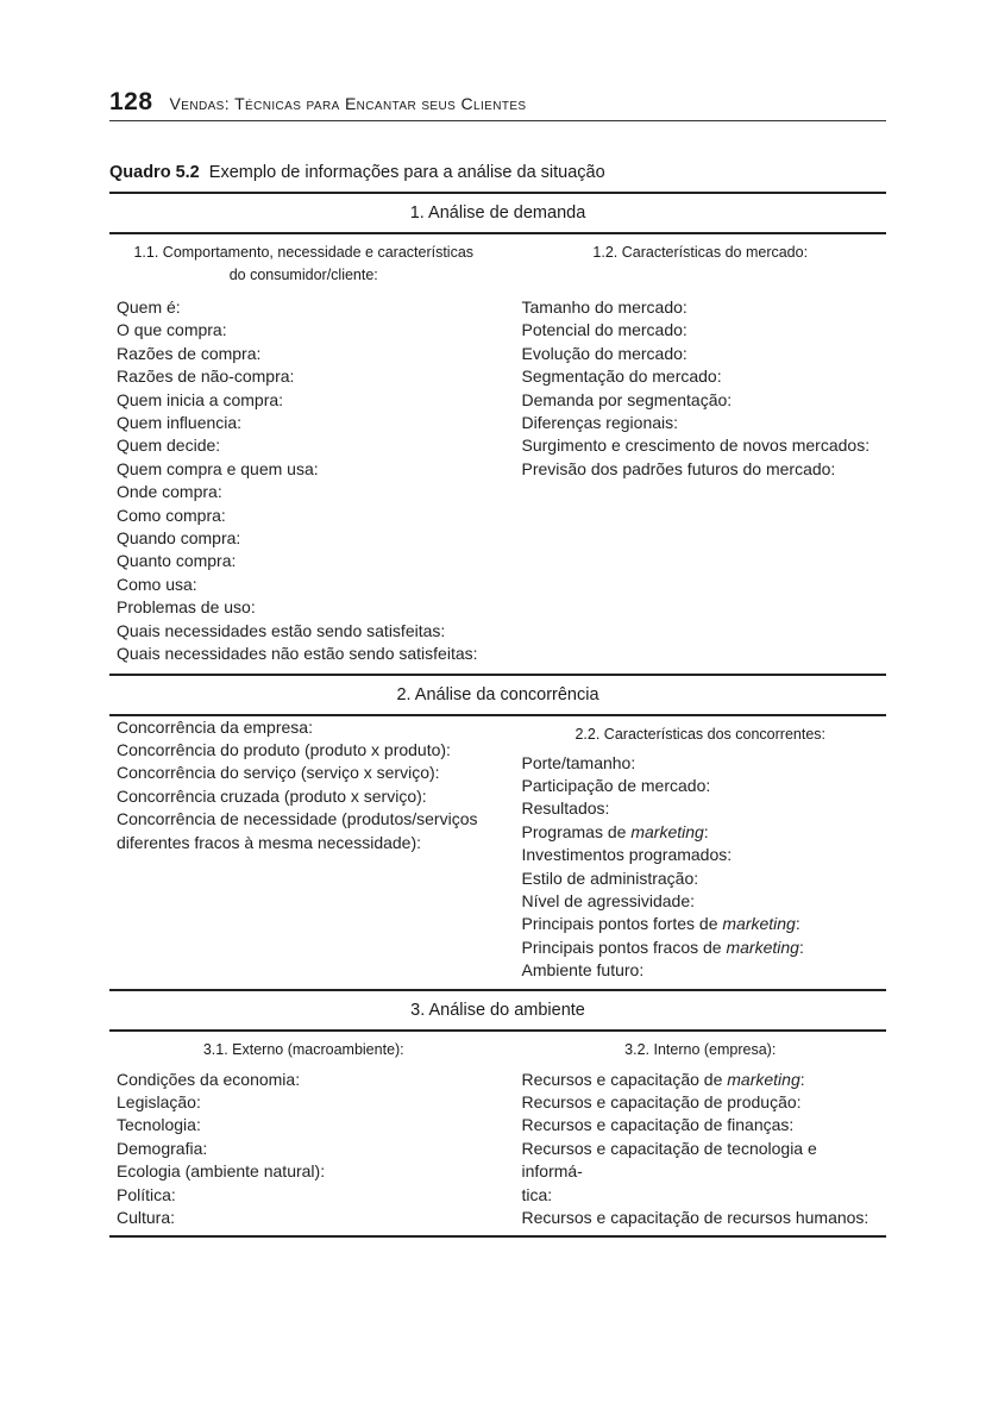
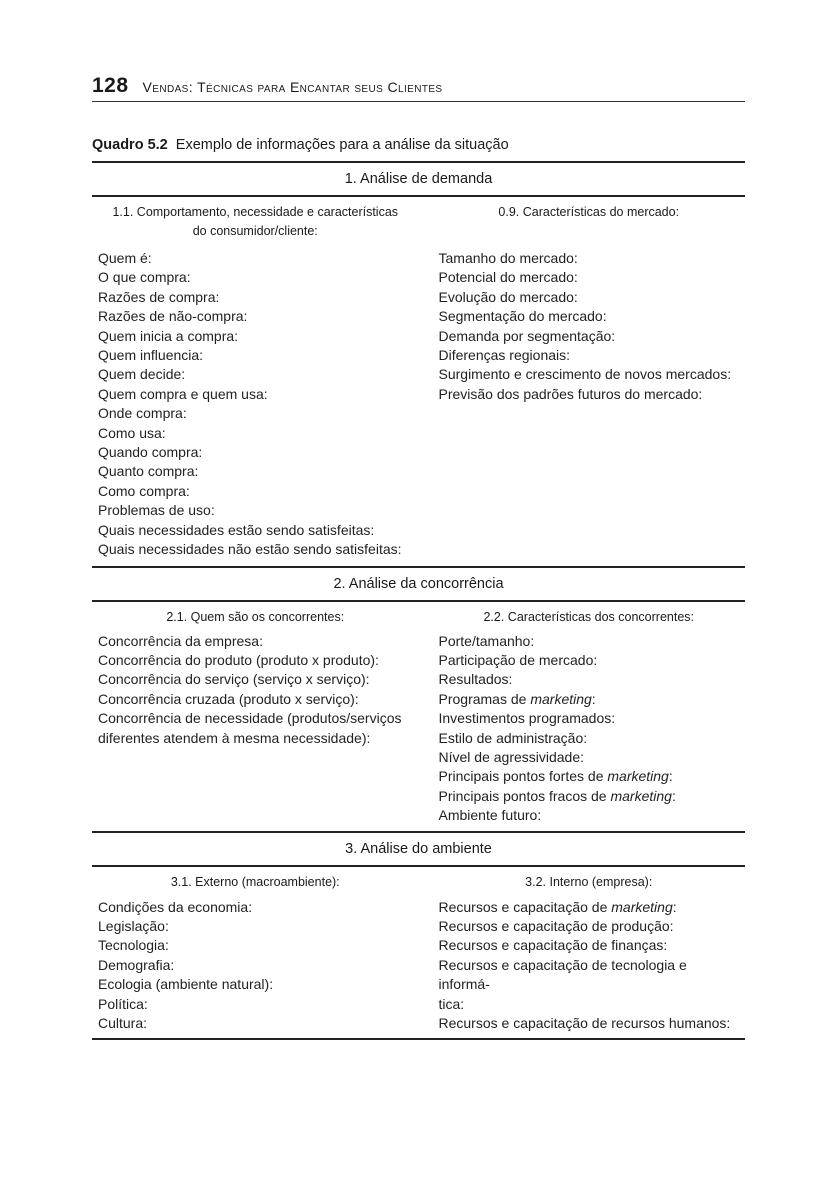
  128
  Vendas: Técnicas para Encantar seus Clientes
  Quadro 5.2 Exemplo de informações para a análise da situação
  1. Análise de demanda
  1.1. Comportamento, necessidade e características
  do consumidor/cliente:
  Quem é:
  O que compra:
  Razões de compra:
  Razões de não-compra:
  Quem inicia a compra:
  Quem influencia:
  Quem decide:
  Quem compra e quem usa:
  Onde compra:
- Como compra:
+ Como usa:
  Quando compra:
  Quanto compra:
- Como usa:
+ Como compra:
  Problemas de uso:
  Quais necessidades estão sendo satisfeitas:
  Quais necessidades não estão sendo satisfeitas:
- 1.2. Características do mercado:
+ 0.9. Características do mercado:
  Tamanho do mercado:
  Potencial do mercado:
  Evolução do mercado:
  Segmentação do mercado:
  Demanda por segmentação:
  Diferenças regionais:
  Surgimento e crescimento de novos mercados:
  Previsão dos padrões futuros do mercado:
  2. Análise da concorrência
+ 2.1. Quem são os concorrentes:
  Concorrência da empresa:
  Concorrência do produto (produto x produto):
  Concorrência do serviço (serviço x serviço):
  Concorrência cruzada (produto x serviço):
  Concorrência de necessidade (produtos/serviços
- diferentes fracos à mesma necessidade):
+ diferentes atendem à mesma necessidade):
  2.2. Características dos concorrentes:
  Porte/tamanho:
  Participação de mercado:
  Resultados:
  Programas de marketing:
  Investimentos programados:
  Estilo de administração:
  Nível de agressividade:
  Principais pontos fortes de marketing:
  Principais pontos fracos de marketing:
  Ambiente futuro:
  3. Análise do ambiente
  3.1. Externo (macroambiente):
  Condições da economia:
  Legislação:
  Tecnologia:
  Demografia:
  Ecologia (ambiente natural):
  Política:
  Cultura:
  3.2. Interno (empresa):
  Recursos e capacitação de marketing:
  Recursos e capacitação de produção:
  Recursos e capacitação de finanças:
  Recursos e capacitação de tecnologia e informá-
  tica:
  Recursos e capacitação de recursos humanos:
